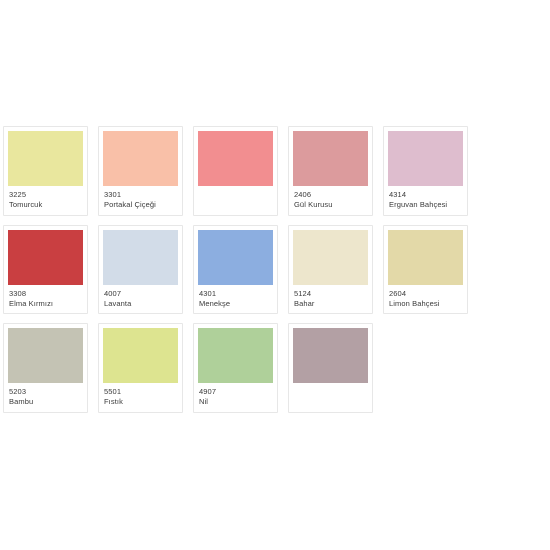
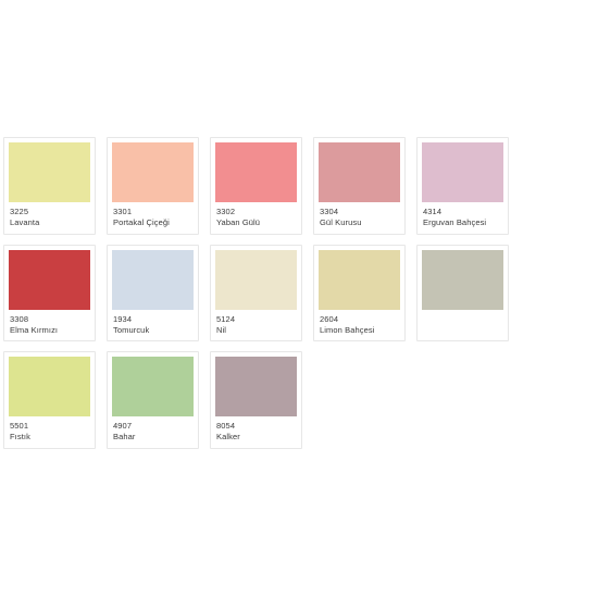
  3225
- Tomurcuk
+ Lavanta
  3301
  Portakal Çiçeği
+ 3302
+ Yaban Gülü
- 2406
+ 3304
  Gül Kurusu
  4314
  Erguvan Bahçesi
  3308
  Elma Kırmızı
- 4007
+ 1934
- Lavanta
+ Tomurcuk
- 4301
- Menekşe
  5124
- Bahar
+ Nil
  2604
  Limon Bahçesi
- 5203
- Bambu
  5501
  Fıstık
  4907
- Nil
+ Bahar
+ 8054
+ Kalker
